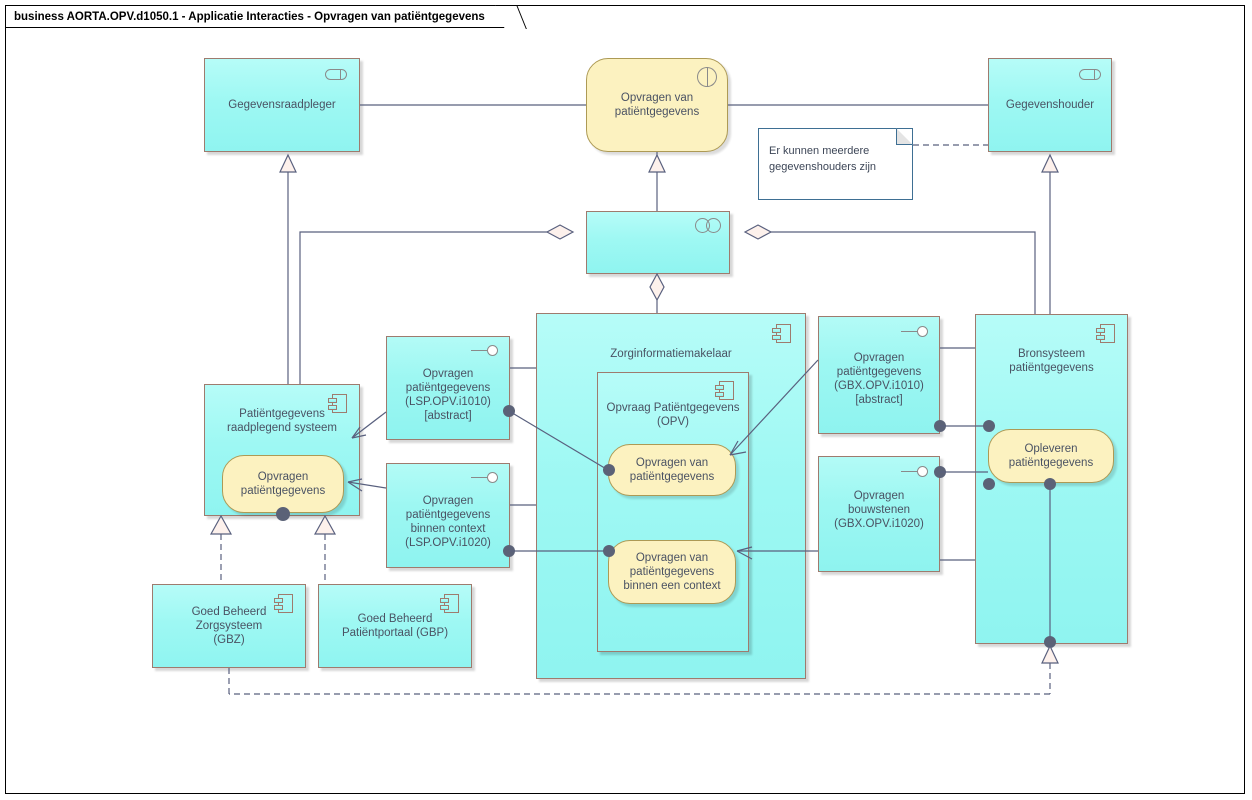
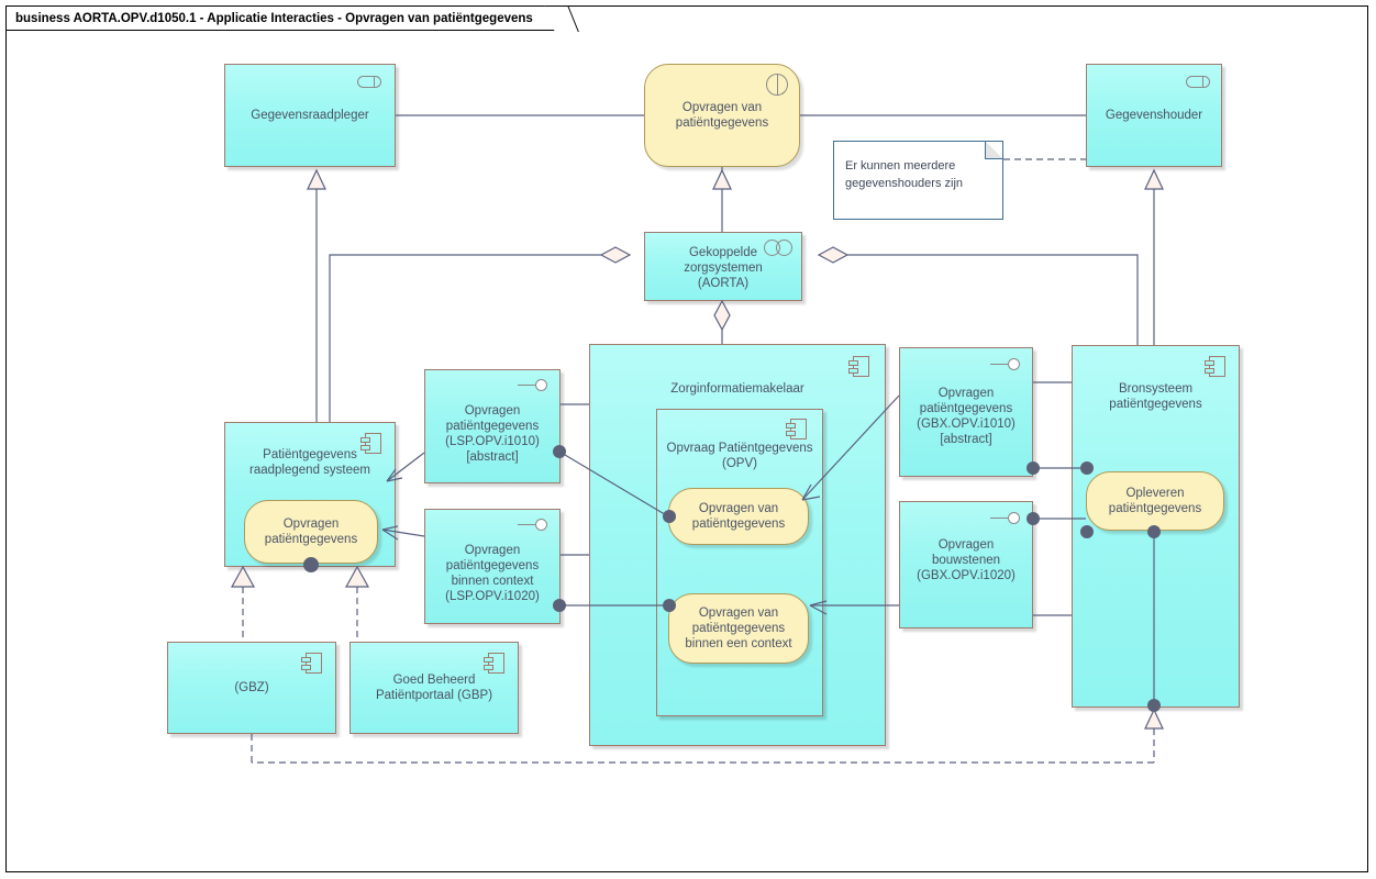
  business AORTA.OPV.d1050.1 - Applicatie Interacties - Opvragen van patiëntgegevens
  Gegevensraadpleger
  Opvragen van
  patiëntgegevens
  Gegevenshouder
  Er kunnen meerdere
  gegevenshouders zijn
+ Gekoppelde zorgsystemen
+ (AORTA)
  Zorginformatiemakelaar
  Opvraag Patiëntgegevens
  (OPV)
  Opvragen van
  patiëntgegevens
  Opvragen van
  patiëntgegevens
  binnen een context
  Patiëntgegevens
  raadplegend systeem
  Opvragen
  patiëntgegevens
  Opvragen
  patiëntgegevens
  (LSP.OPV.i1010)
  [abstract]
  Opvragen
  patiëntgegevens
  binnen context
  (LSP.OPV.i1020)
  Opvragen
  patiëntgegevens
  (GBX.OPV.i1010)
  [abstract]
  Opvragen bouwstenen
  (GBX.OPV.i1020)
  Bronsysteem
  patiëntgegevens
  Opleveren
  patiëntgegevens
- Goed Beheerd Zorgsysteem
  (GBZ)
  Goed Beheerd
  Patiëntportaal (GBP)
